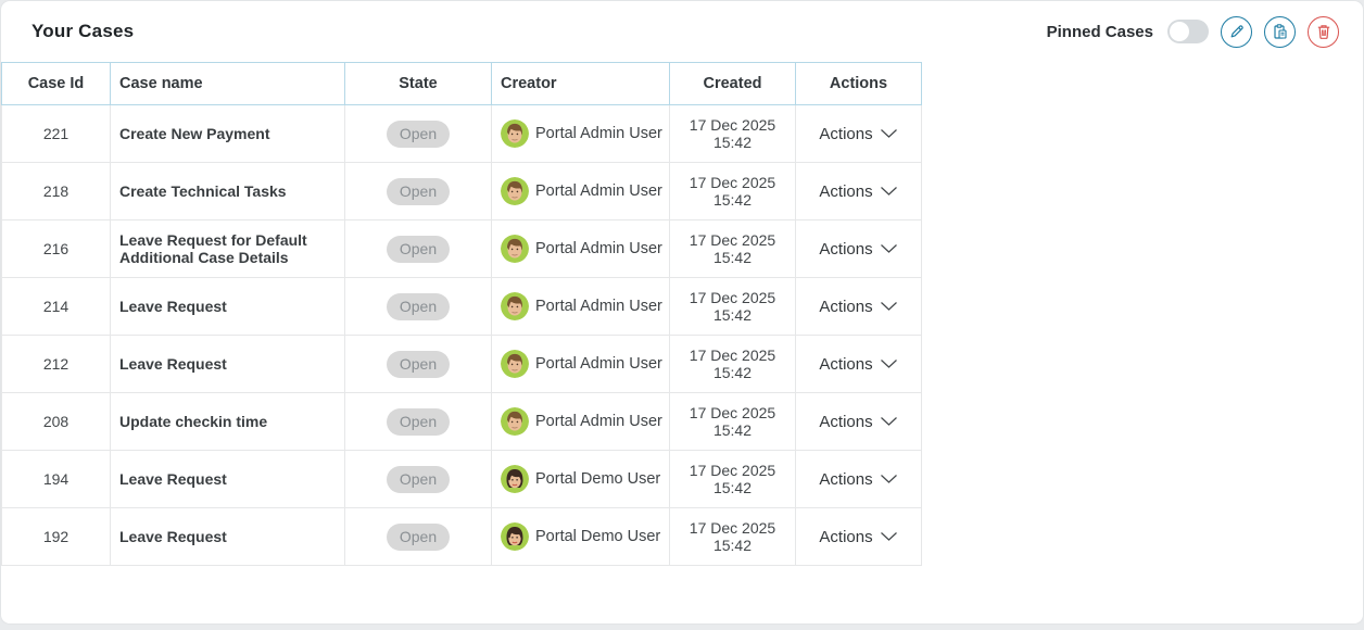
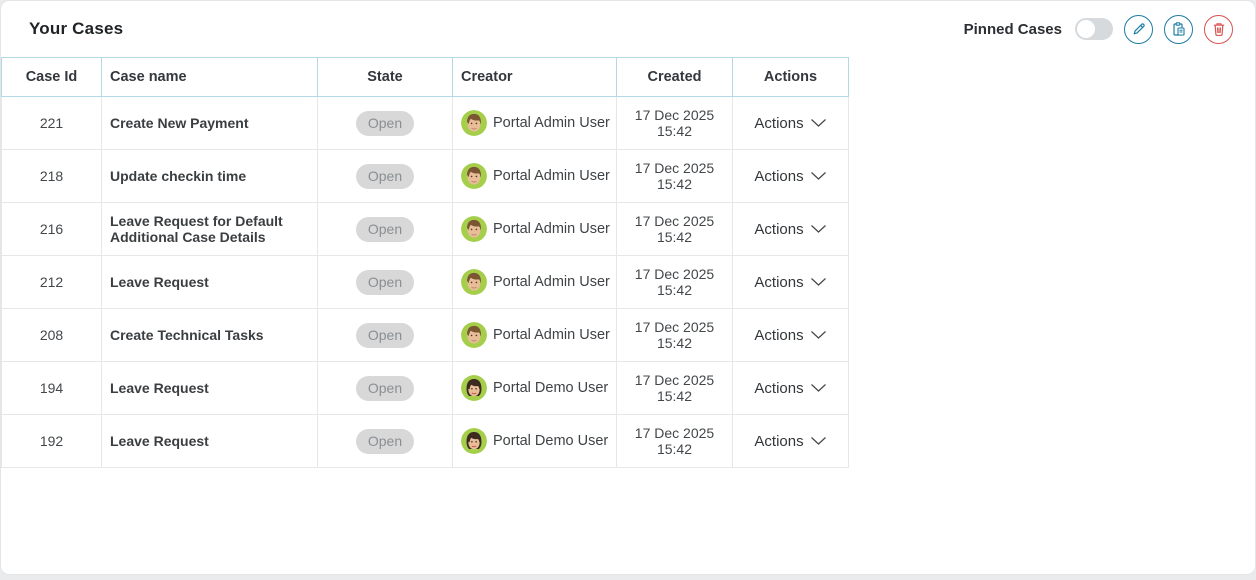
  Your Cases
  Pinned Cases
  Case Id	Case name	State	Creator	Created	Actions
  221	Create New Payment	Open	Portal Admin User	17 Dec 2025 15:42	Actions
- 218	Create Technical Tasks	Open	Portal Admin User	17 Dec 2025 15:42	Actions
+ 218	Update checkin time	Open	Portal Admin User	17 Dec 2025 15:42	Actions
  216	Leave Request for Default Additional Case Details	Open	Portal Admin User	17 Dec 2025 15:42	Actions
- 214	Leave Request	Open	Portal Admin User	17 Dec 2025 15:42	Actions
  212	Leave Request	Open	Portal Admin User	17 Dec 2025 15:42	Actions
- 208	Update checkin time	Open	Portal Admin User	17 Dec 2025 15:42	Actions
+ 208	Create Technical Tasks	Open	Portal Admin User	17 Dec 2025 15:42	Actions
  194	Leave Request	Open	Portal Demo User	17 Dec 2025 15:42	Actions
  192	Leave Request	Open	Portal Demo User	17 Dec 2025 15:42	Actions
